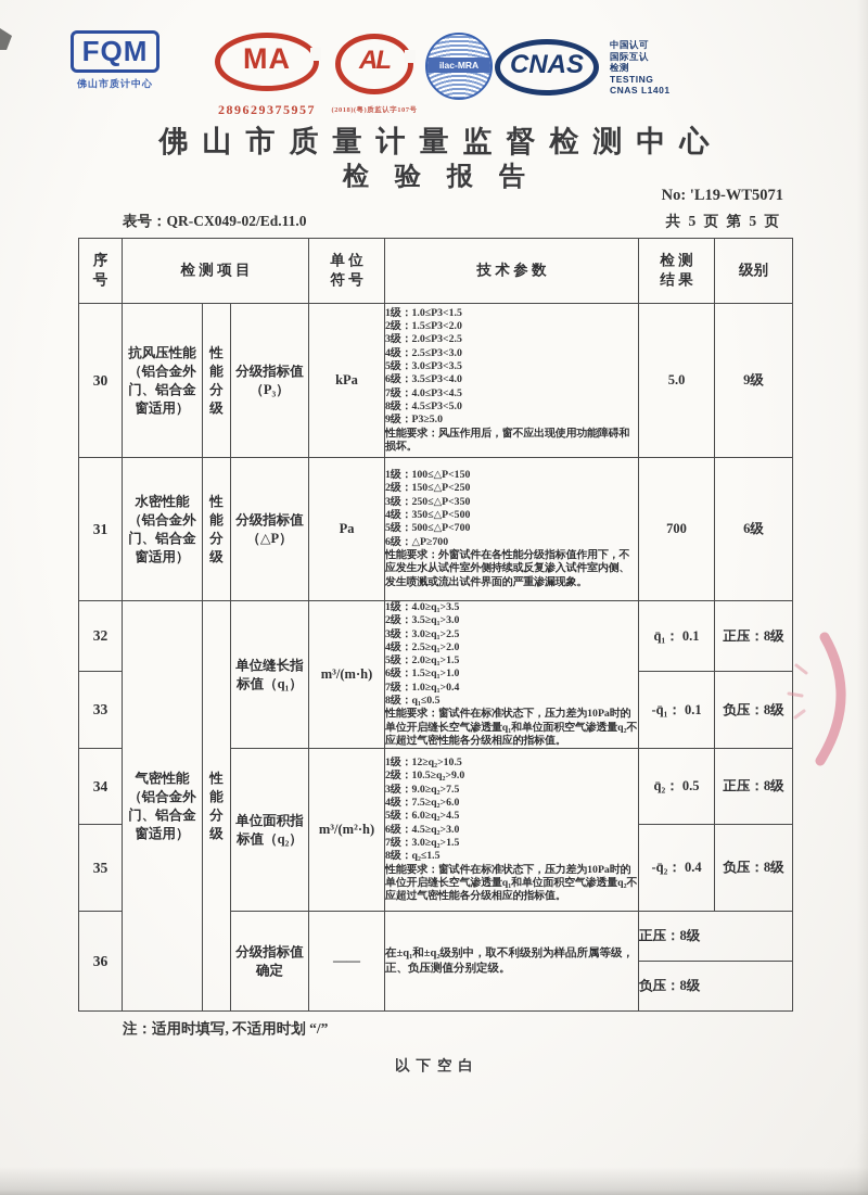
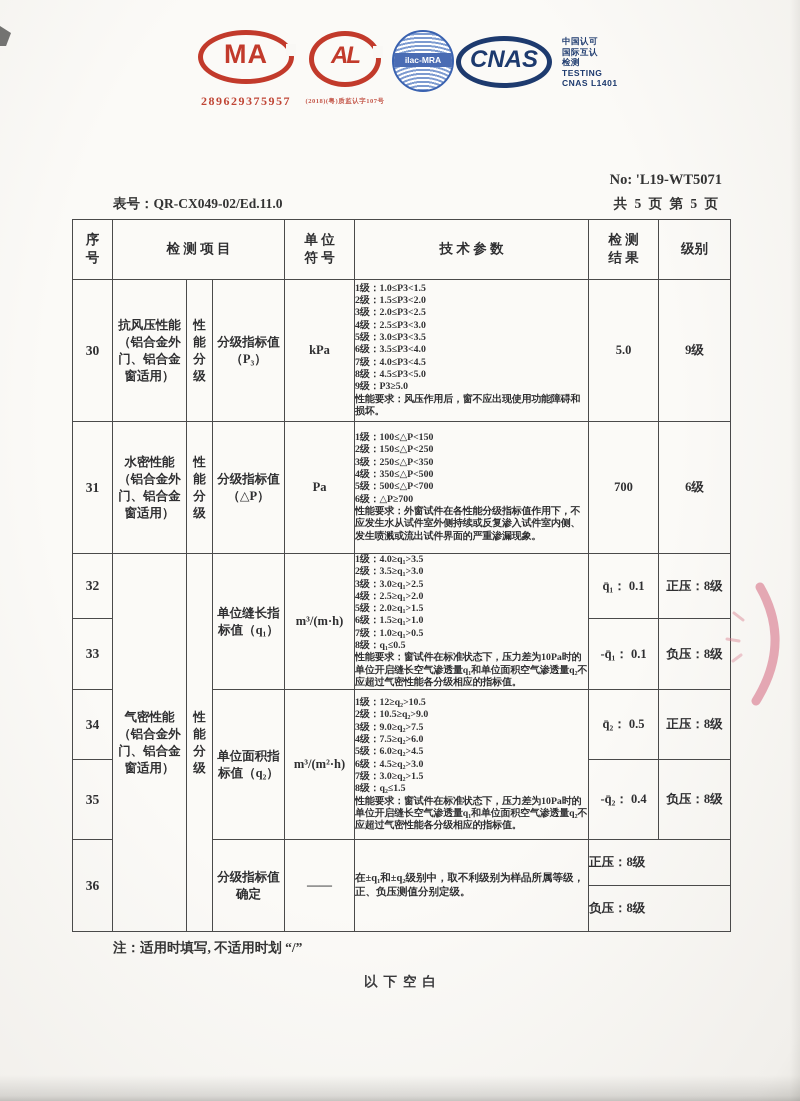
- FQM
- 佛山市质计中心
  MA
  289629375957
  AL
  ilac-MRA
  CNAS
  中国认可
  国际互认
  检测
  TESTING
  CNAS L1401
- 佛山市质量计量监督检测中心
- 检验报告
  No: 'L19-WT5071
  表号：QR-CX049-02/Ed.11.0
  共 5 页 第 5 页
  序 号	检 测 项 目	单 位 符 号	技 术 参 数	检 测 结 果	级别
  30	抗风压性能（铝合金外门、铝合金窗适用）	性能分级	分级指标值（P₃）	kPa	1级：1.0≤P3<1.52级：1.5≤P3<2.03级：2.0≤P3<2.54级：2.5≤P3<3.05级：3.0≤P3<3.56级：3.5≤P3<4.07级：4.0≤P3<4.58级：4.5≤P3<5.09级：P3≥5.0性能要求：风压作用后，窗不应出现使用功能障碍和损坏。	5.0	9级
  31	水密性能（铝合金外门、铝合金窗适用）	性能分级	分级指标值（△P）	Pa	1级：100≤△P<1502级：150≤△P<2503级：250≤△P<3504级：350≤△P<5005级：500≤△P<7006级：△P≥700性能要求：外窗试件在各性能分级指标值作用下，不应发生水从试件室外侧持续或反复渗入试件室内侧、发生喷溅或流出试件界面的严重渗漏现象。	700	6级
- 32	气密性能（铝合金外门、铝合金窗适用）	性能分级	单位缝长指标值（q₁）	m³/(m·h)	1级：4.0≥q₁>3.52级：3.5≥q₁>3.03级：3.0≥q₁>2.54级：2.5≥q₁>2.05级：2.0≥q₁>1.56级：1.5≥q₁>1.07级：1.0≥q₁>0.48级：q₁≤0.5性能要求：窗试件在标准状态下，压力差为10Pa时的单位开启缝长空气渗透量q₁和单位面积空气渗透量q₂不应超过气密性能各分级相应的指标值。	q̄₁： 0.1	正压：8级
+ 32	气密性能（铝合金外门、铝合金窗适用）	性能分级	单位缝长指标值（q₁）	m³/(m·h)	1级：4.0≥q₁>3.52级：3.5≥q₁>3.03级：3.0≥q₁>2.54级：2.5≥q₁>2.05级：2.0≥q₁>1.56级：1.5≥q₁>1.07级：1.0≥q₁>0.58级：q₁≤0.5性能要求：窗试件在标准状态下，压力差为10Pa时的单位开启缝长空气渗透量q₁和单位面积空气渗透量q₂不应超过气密性能各分级相应的指标值。	q̄₁： 0.1	正压：8级
  33	-q̄₁： 0.1	负压：8级
  34	单位面积指标值（q₂）	m³/(m²·h)	1级：12≥q₂>10.52级：10.5≥q₂>9.03级：9.0≥q₂>7.54级：7.5≥q₂>6.05级：6.0≥q₂>4.56级：4.5≥q₂>3.07级：3.0≥q₂>1.58级：q₂≤1.5性能要求：窗试件在标准状态下，压力差为10Pa时的单位开启缝长空气渗透量q₁和单位面积空气渗透量q₂不应超过气密性能各分级相应的指标值。	q̄₂： 0.5	正压：8级
  35	-q̄₂： 0.4	负压：8级
  36	分级指标值确定	——	在±q₁和±q₂级别中，取不利级别为样品所属等级，正、负压测值分别定级。	正压：8级
  负压：8级
  注：适用时填写, 不适用时划 “/”
  以下空白
